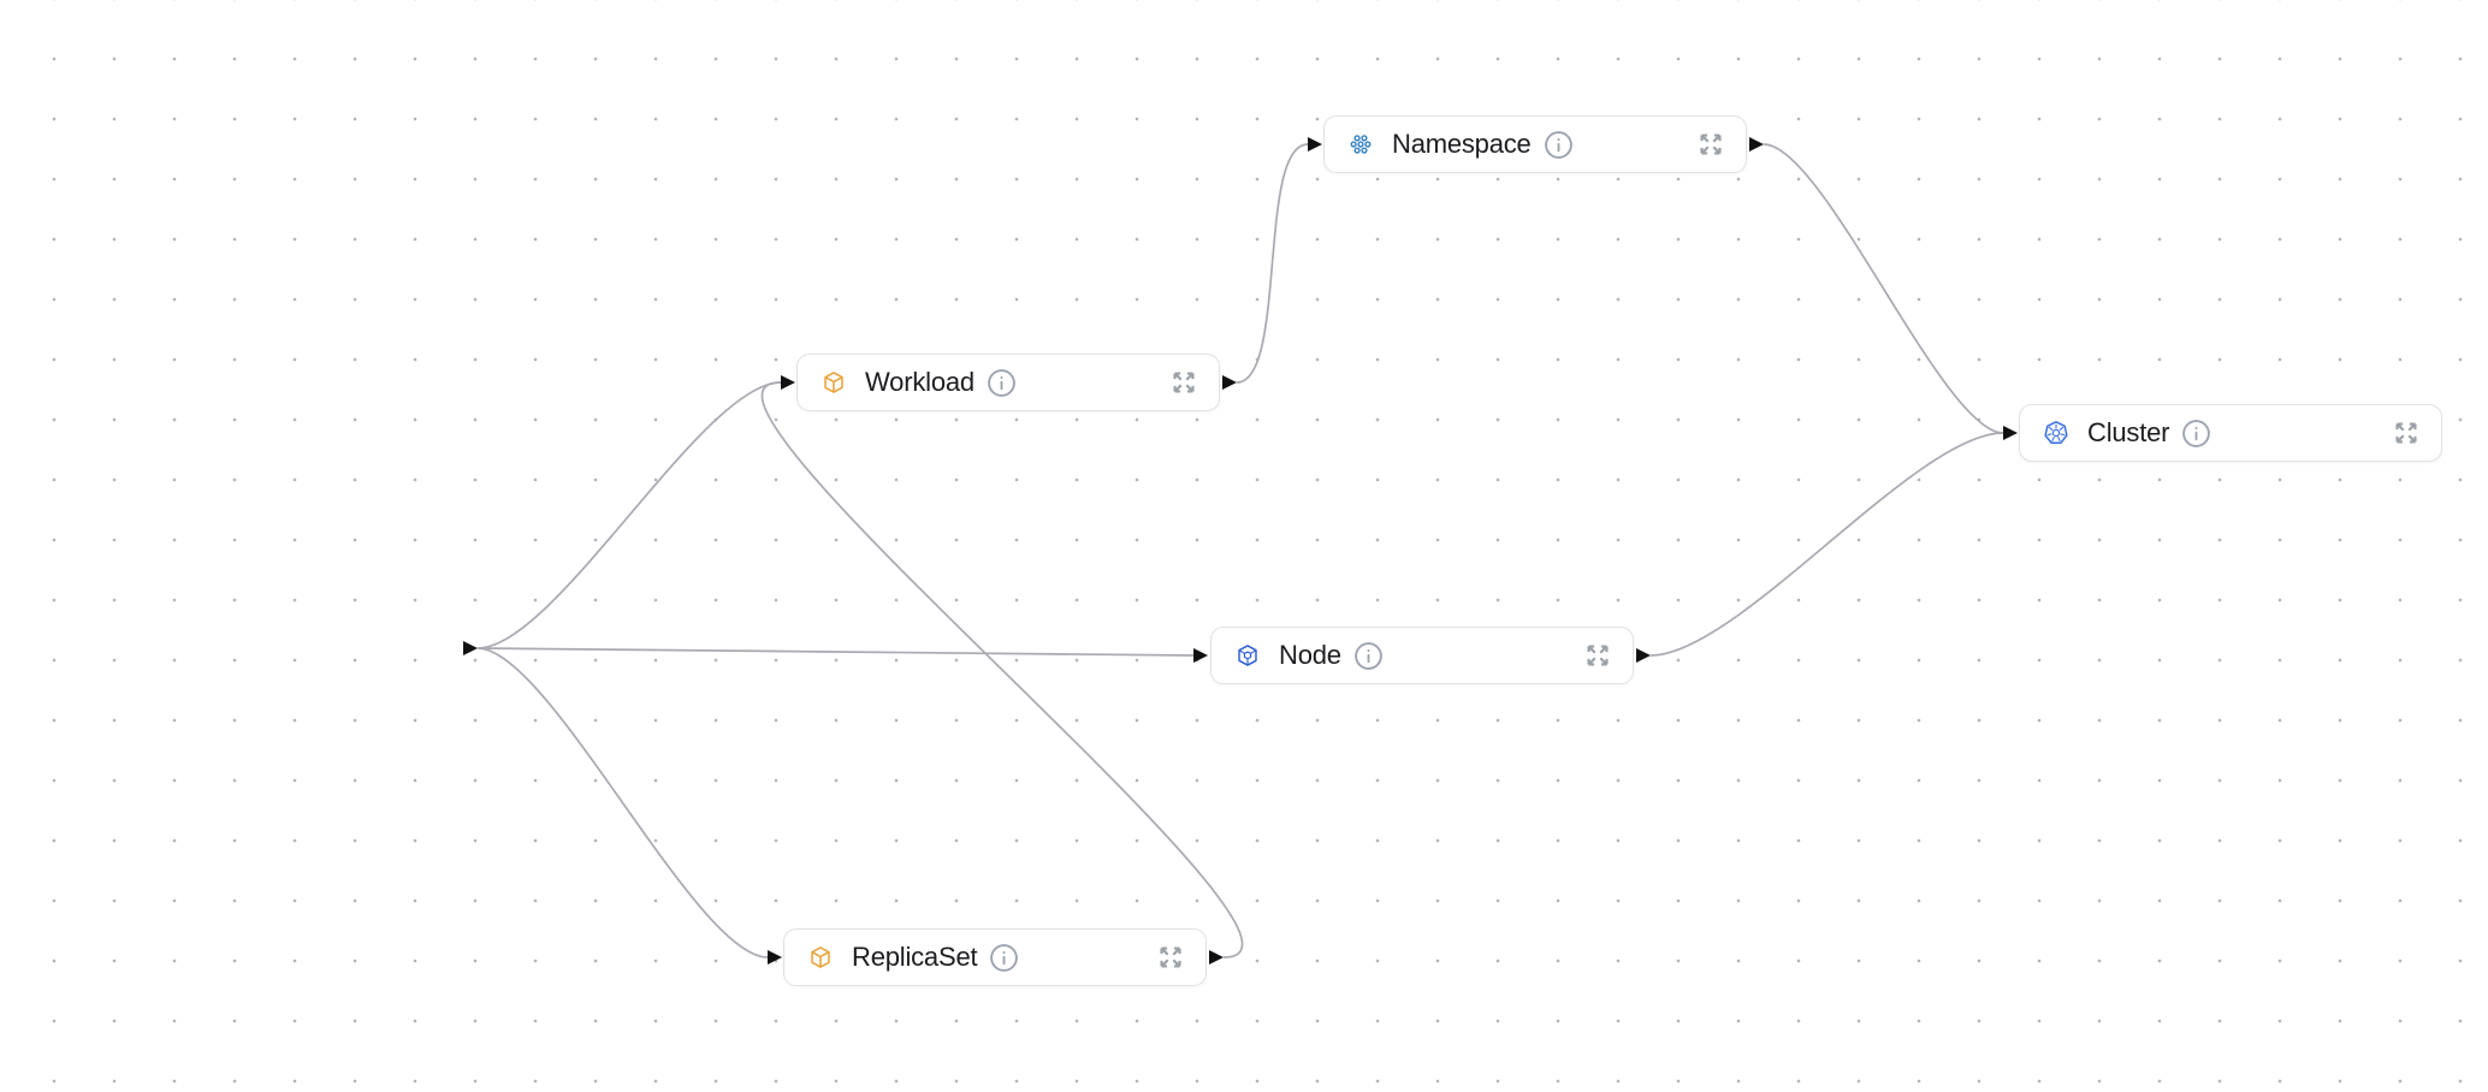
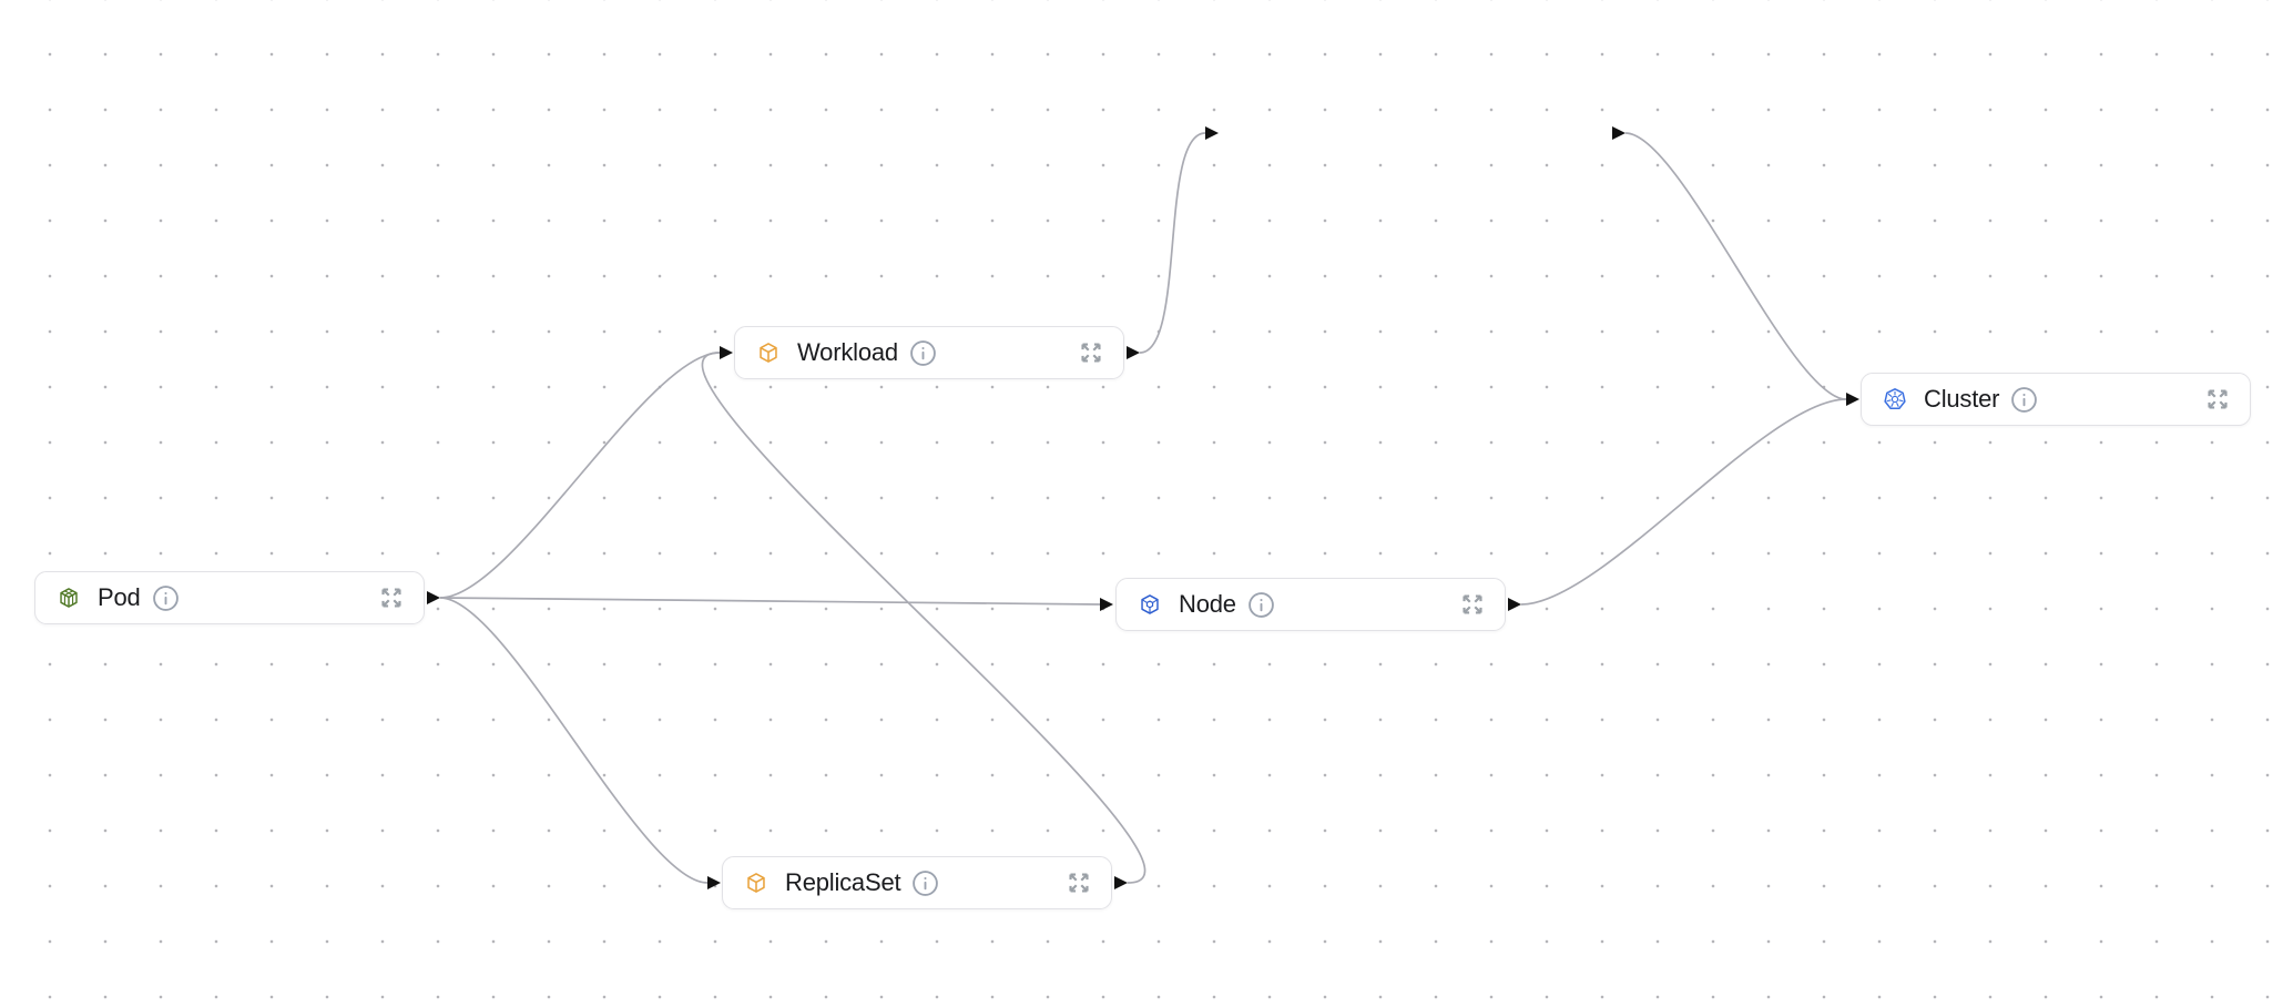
+ Pod
  Workload
- Namespace
  Node
  Cluster
  ReplicaSet
